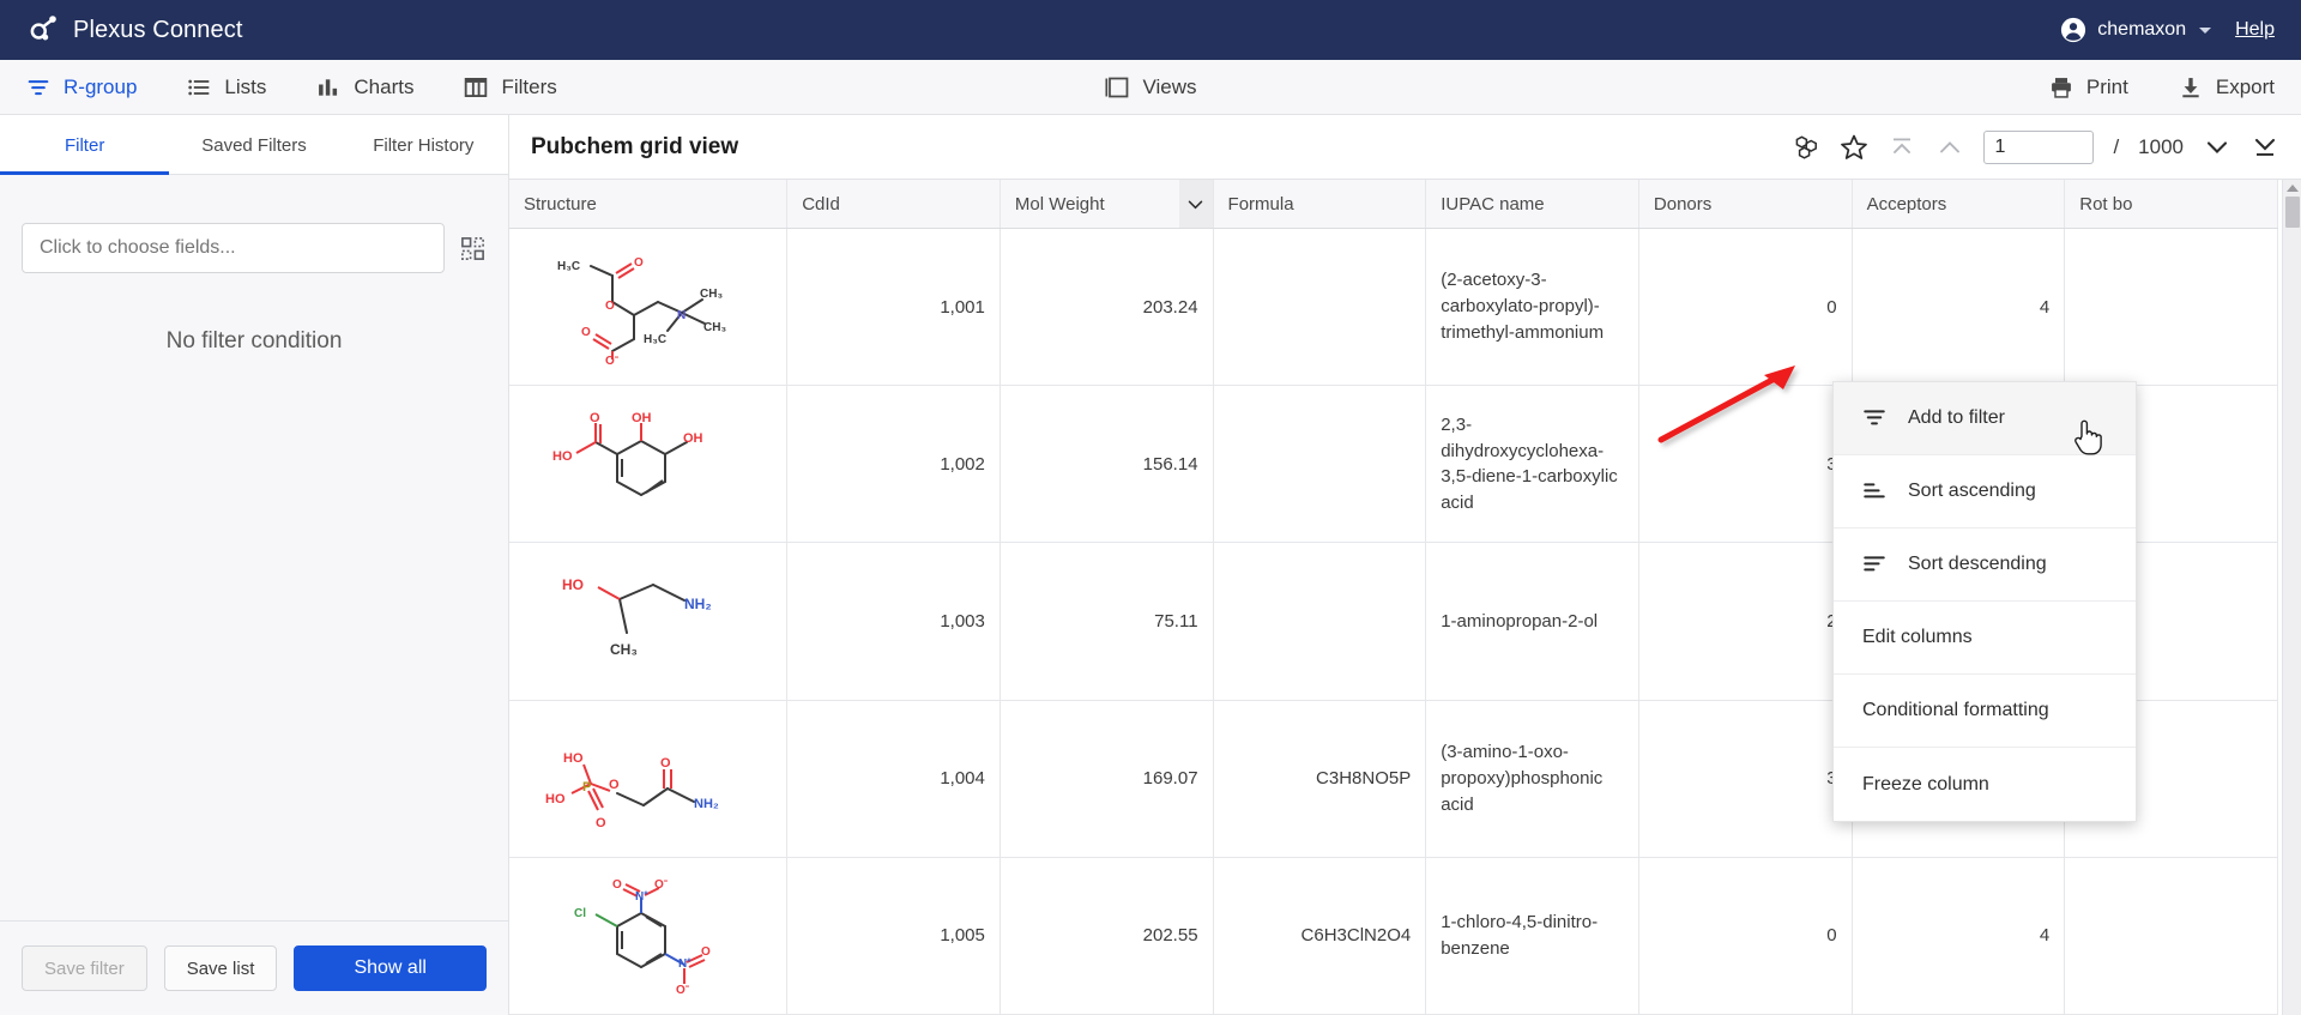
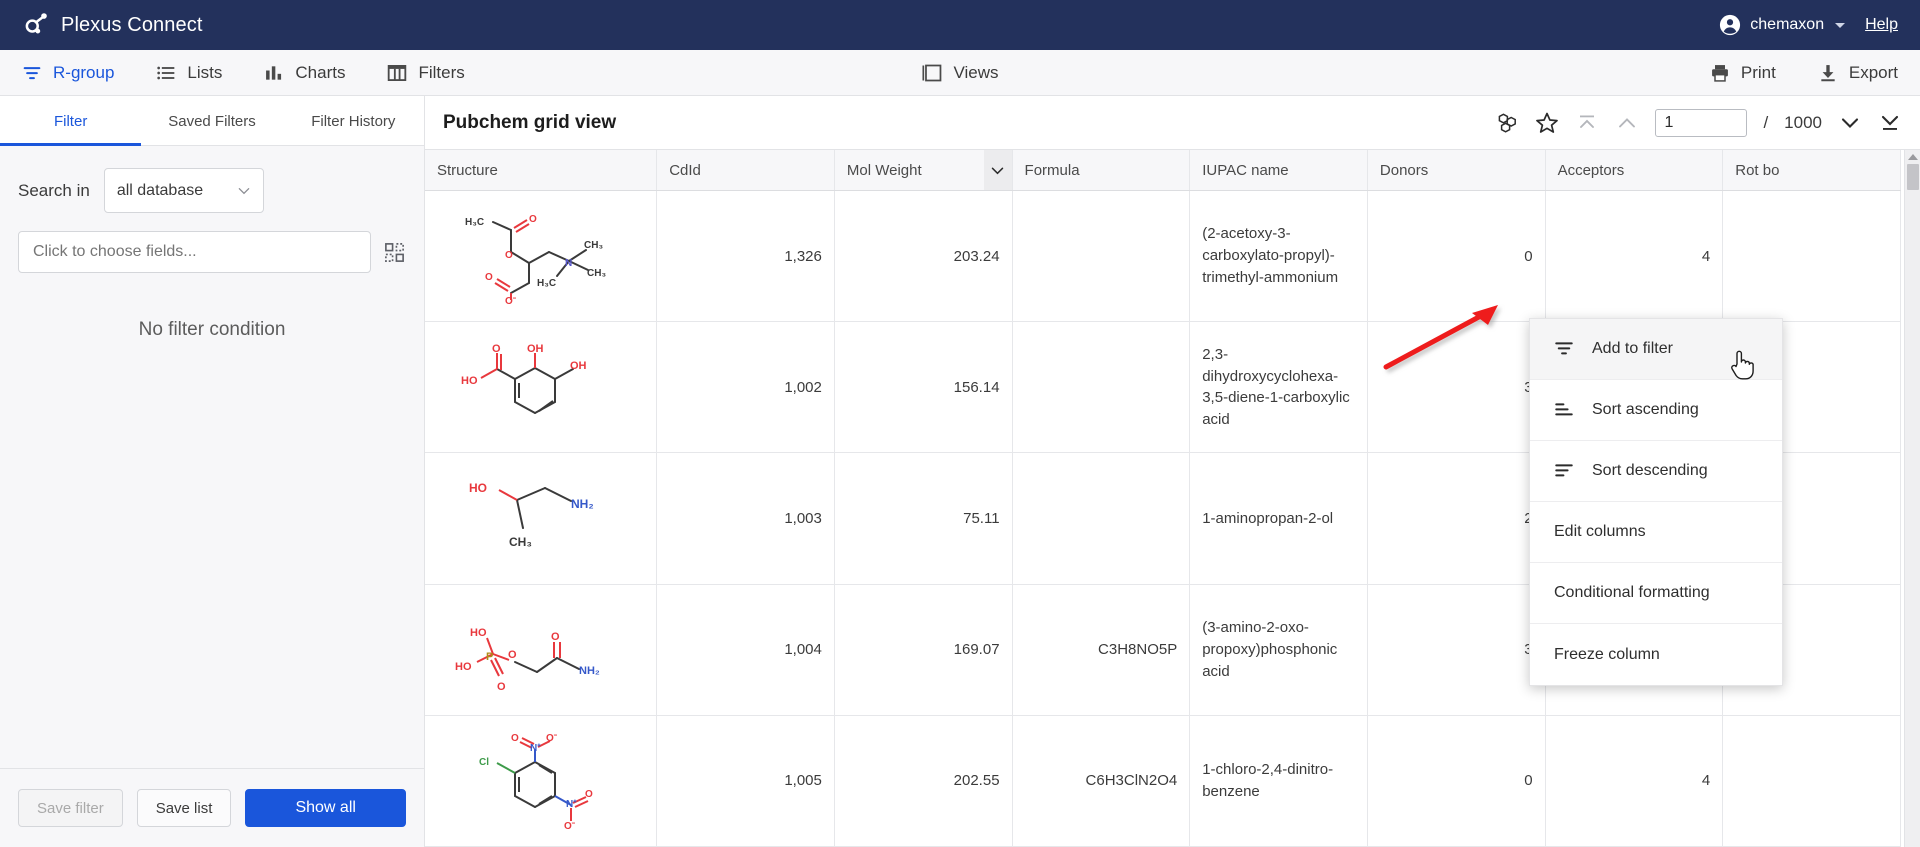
  Plexus Connect
  chemaxon
  Help
  R-group
  Lists
  Charts
  Filters
  Views
  Print
  Export
  Filter
  Saved Filters
  Filter History
+ Search in
+ all database
  Click to choose fields...
  No filter condition
  Save filter
  Save list
  Show all
  Pubchem grid view
  1
  /
  1000
  Structure	CdId	Mol Weight	Formula	IUPAC name	Donors	Acceptors	Rot bo
- H₃C O O O O⁻ N CH₃ CH₃ H₃C	1,001	203.24		(2-acetoxy-3-carboxylato-propyl)-trimethyl-ammonium	0	4
+ H₃C O O O O⁻ N CH₃ CH₃ H₃C	1,326	203.24		(2-acetoxy-3-carboxylato-propyl)-trimethyl-ammonium	0	4
  O HO OH OH	1,002	156.14		2,3-dihydroxycyclohexa-3,5-diene-1-carboxylic acid
  HO NH₂ CH₃	1,003	75.11		1-aminopropan-2-ol
- P HO HO O O O NH₂	1,004	169.07	C3H8NO5P	(3-amino-1-oxo-propoxy)phosphonic acid
+ P HO HO O O O NH₂	1,004	169.07	C3H8NO5P	(3-amino-2-oxo-propoxy)phosphonic acid
- Cl N⁺ N⁺ O O⁻ O O⁻	1,005	202.55	C6H3ClN2O4	1-chloro-4,5-dinitro-benzene	0	4
+ Cl N⁺ N⁺ O O⁻ O O⁻	1,005	202.55	C6H3ClN2O4	1-chloro-2,4-dinitro-benzene	0	4
  Add to filter
  Sort ascending
  Sort descending
  Edit columns
  Conditional formatting
  Freeze column
